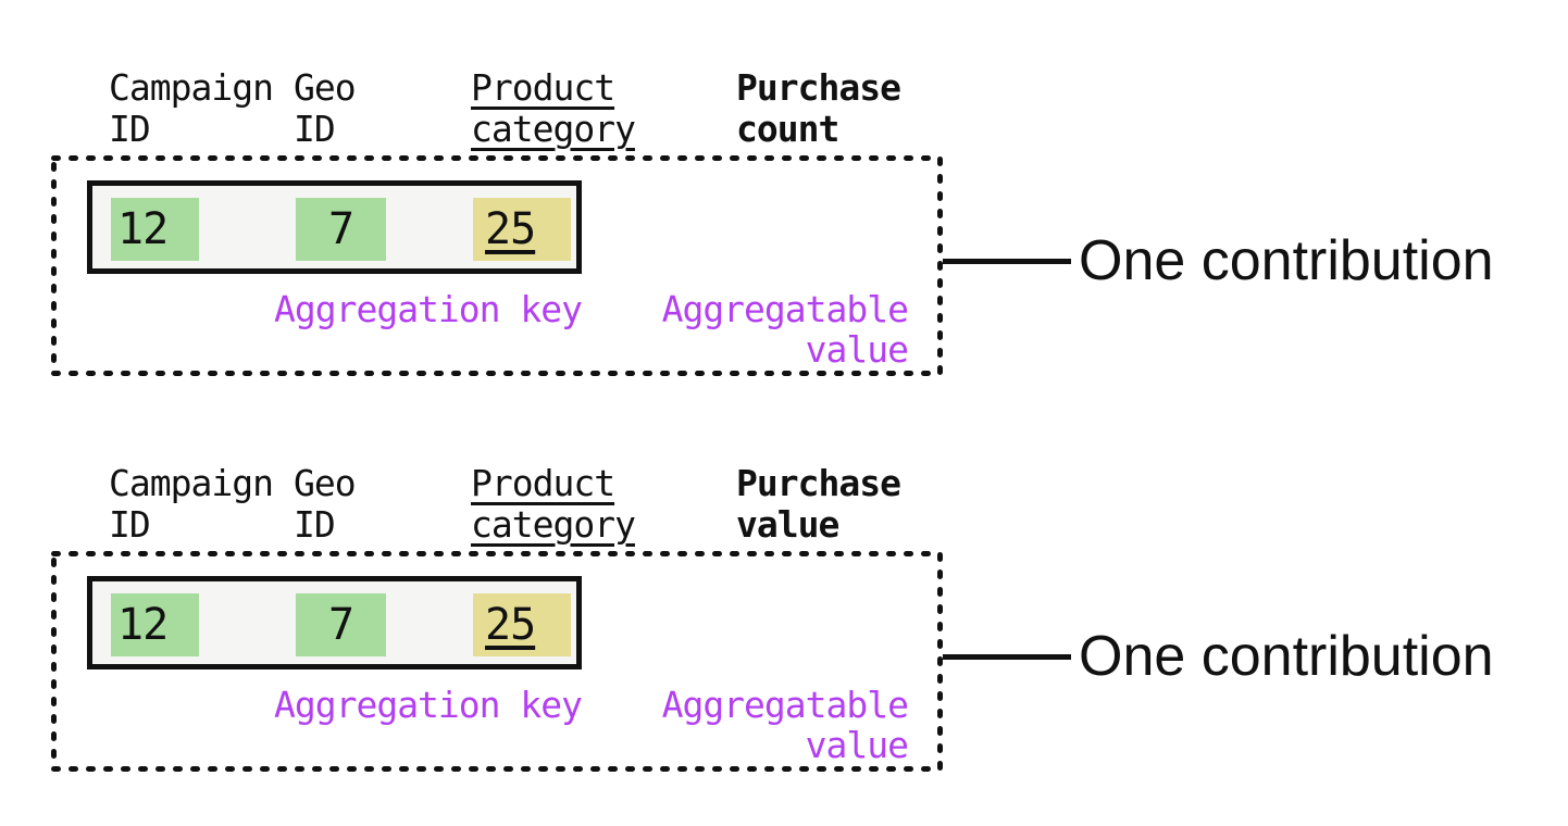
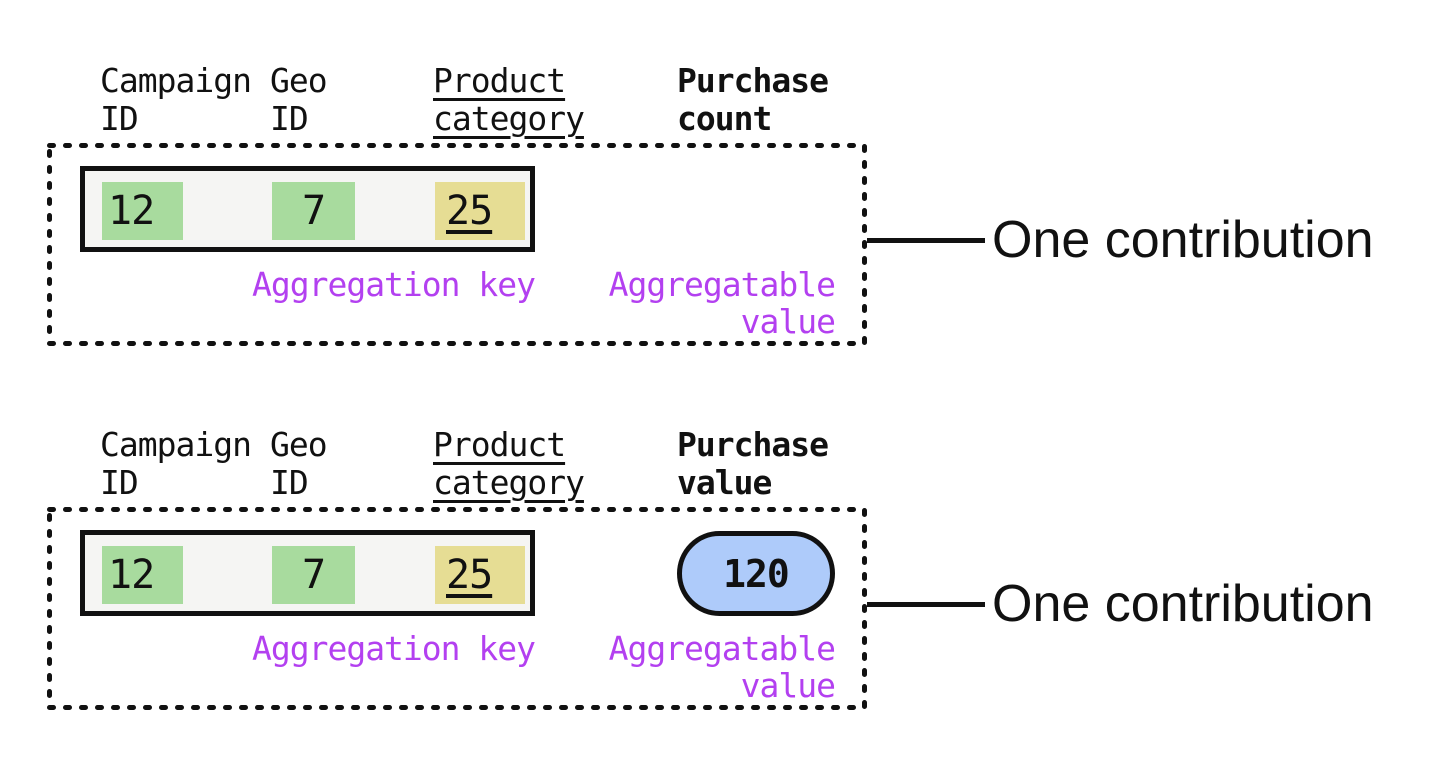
  Campaign
  ID
  Geo
  ID
  Product
  category
  Purchase
  count
  12
  7
  25
  Aggregation key
  Aggregatable
  value
  One contribution
  Campaign
  ID
  Geo
  ID
  Product
  category
  Purchase
  value
  12
  7
  25
+ 120
  Aggregation key
  Aggregatable
  value
  One contribution
